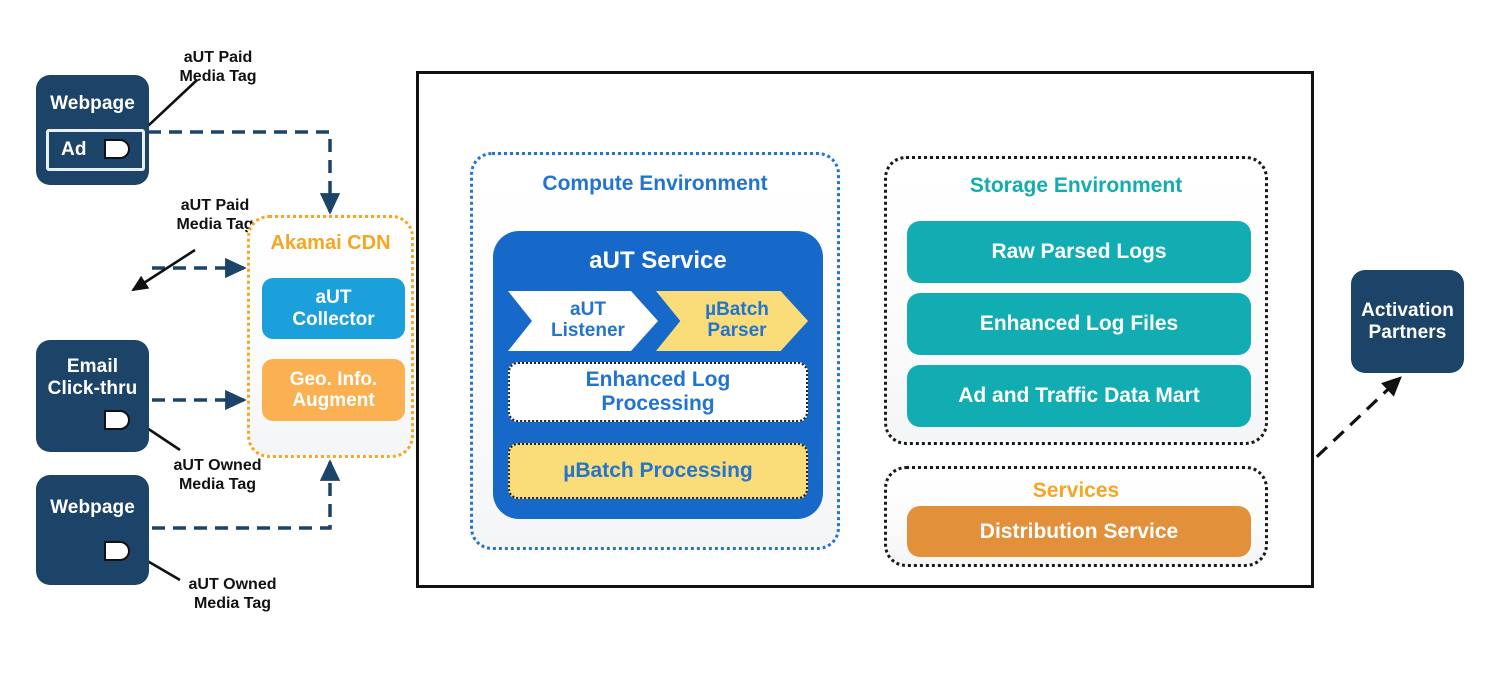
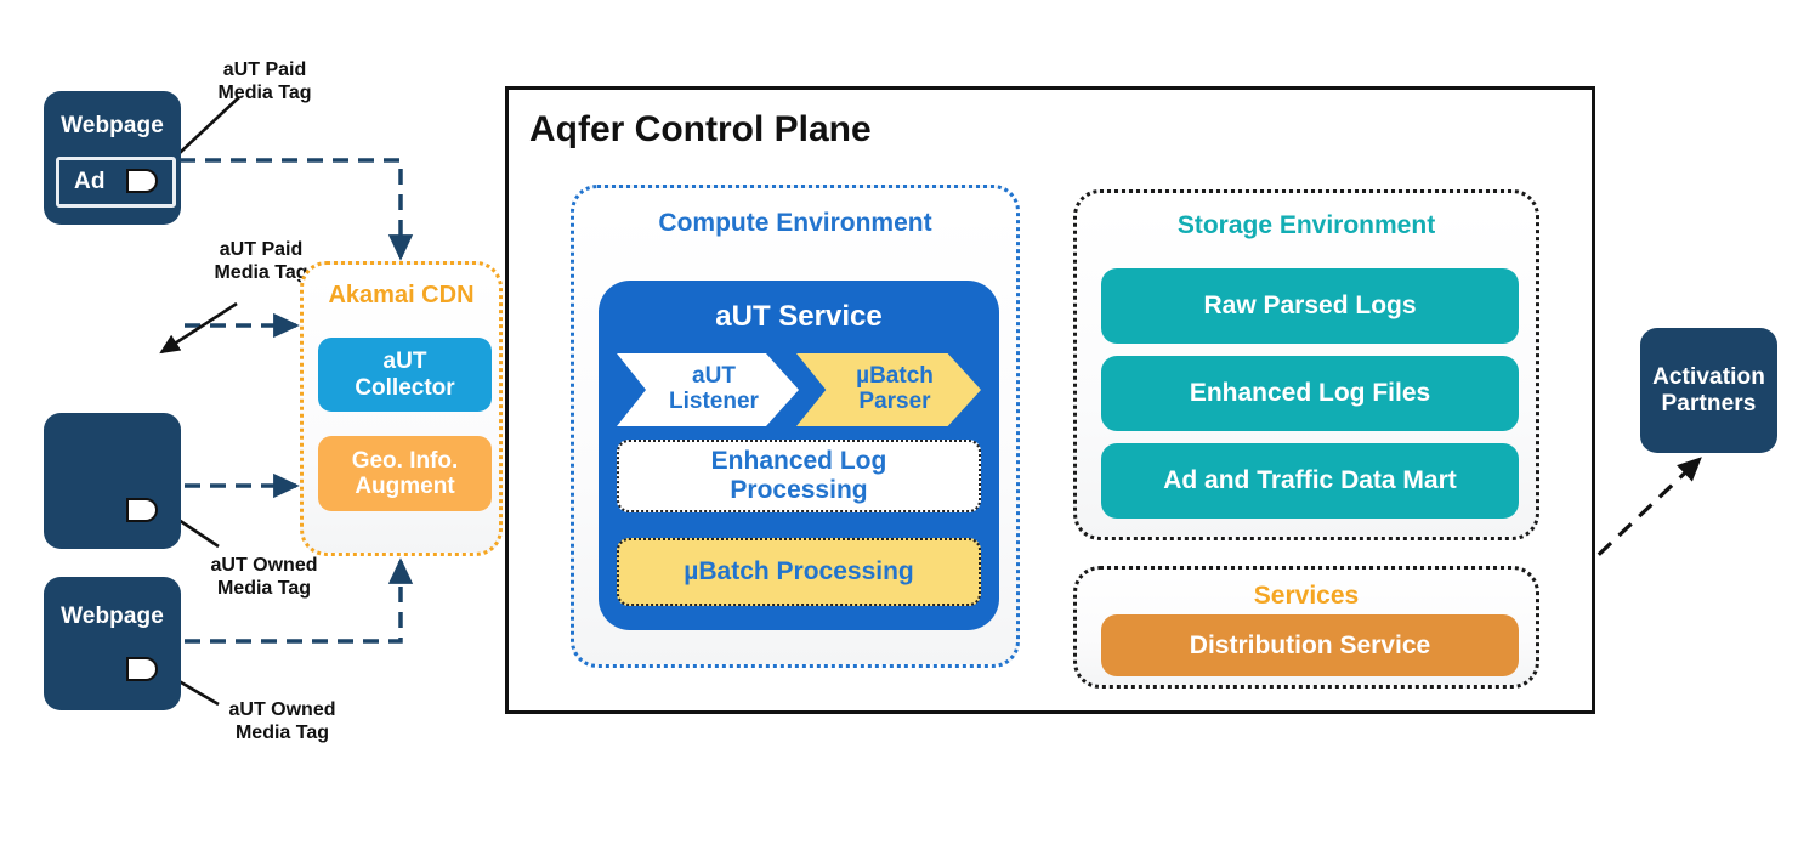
+ Aqfer Control Plane
  Webpage
  Ad
- Email
- Click-thru
  Webpage
  aUT Paid
  Media Tag
  aUT Paid
  Media Tag
  aUT Owned
  Media Tag
  aUT Owned
  Media Tag
  Akamai CDN
  aUT
  Collector
  Geo. Info.
  Augment
  Compute Environment
  aUT Service
  aUT
  Listener
  µBatch
  Parser
  Enhanced Log
  Processing
  µBatch Processing
  Storage Environment
  Raw Parsed Logs
  Enhanced Log Files
  Ad and Traffic Data Mart
  Services
  Distribution Service
  Activation
  Partners
